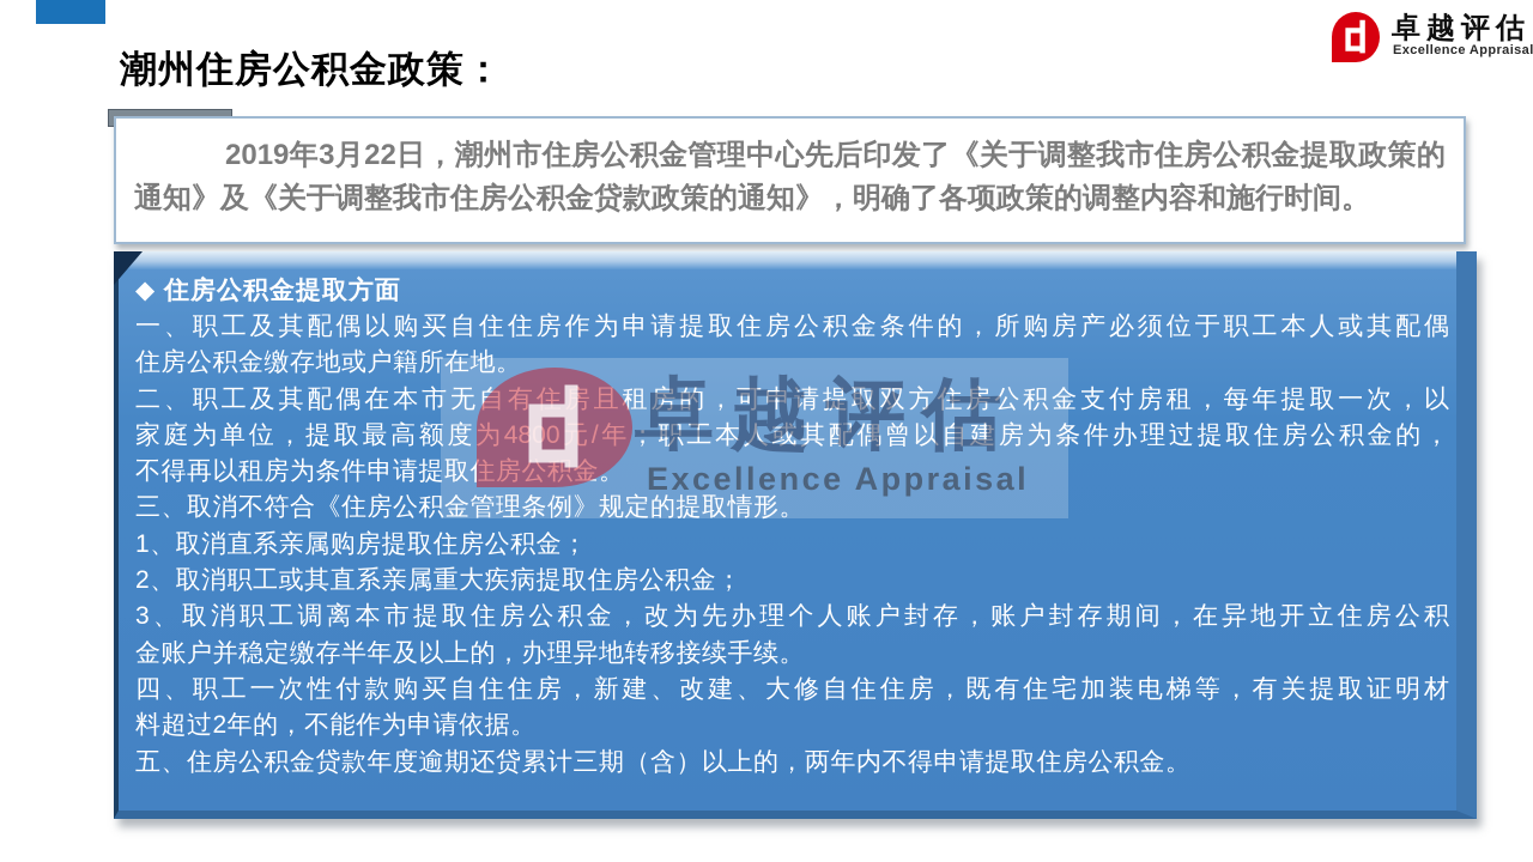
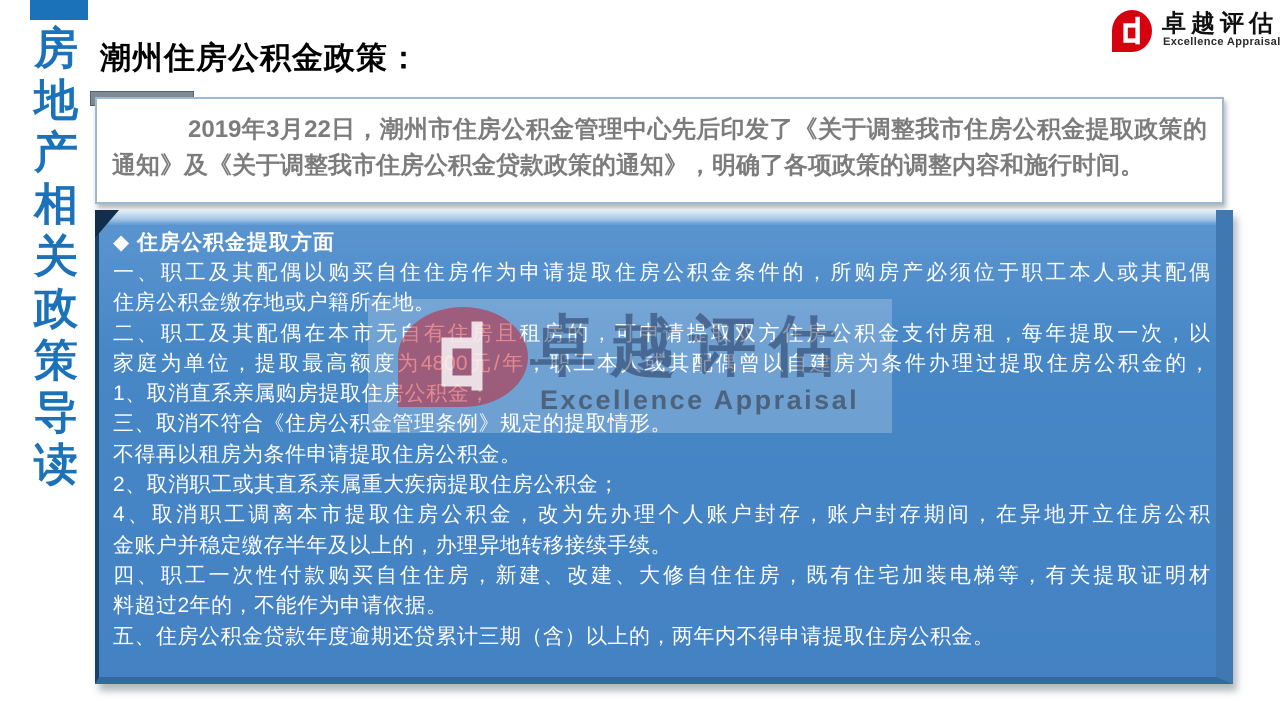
+ 房
+ 地
+ 产
+ 相
+ 关
+ 政
+ 策
+ 导
+ 读
  潮州住房公积金政策：
  卓越评估
  Excellence Appraisal
  2019年3月22日，潮州市住房公积金管理中心先后印发了《关于调整我市住房公积金提取政策的通知》及《关于调整我市住房公积金贷款政策的通知》，明确了各项政策的调整内容和施行时间。
  ◆ 住房公积金提取方面
  一、职工及其配偶以购买自住住房作为申请提取住房公积金条件的，所购房产必须位于职工本人或其配偶
  住房公积金缴存地或户籍所在地。
  二、职工及其配偶在本市无自有住房且租房的，可申请提取双方住房公积金支付房租，每年提取一次，以
  家庭为单位，提取最高额度为4800元/年；职工本人或其配偶曾以自建房为条件办理过提取住房公积金的，
- 不得再以租房为条件申请提取住房公积金。
+ 1、取消直系亲属购房提取住房公积金；
  三、取消不符合《住房公积金管理条例》规定的提取情形。
- 1、取消直系亲属购房提取住房公积金；
+ 不得再以租房为条件申请提取住房公积金。
  2、取消职工或其直系亲属重大疾病提取住房公积金；
- 3、取消职工调离本市提取住房公积金，改为先办理个人账户封存，账户封存期间，在异地开立住房公积
+ 4、取消职工调离本市提取住房公积金，改为先办理个人账户封存，账户封存期间，在异地开立住房公积
  金账户并稳定缴存半年及以上的，办理异地转移接续手续。
  四、职工一次性付款购买自住住房，新建、改建、大修自住住房，既有住宅加装电梯等，有关提取证明材
  料超过2年的，不能作为申请依据。
  五、住房公积金贷款年度逾期还贷累计三期（含）以上的，两年内不得申请提取住房公积金。
  卓越评估
  Excellence Appraisal
